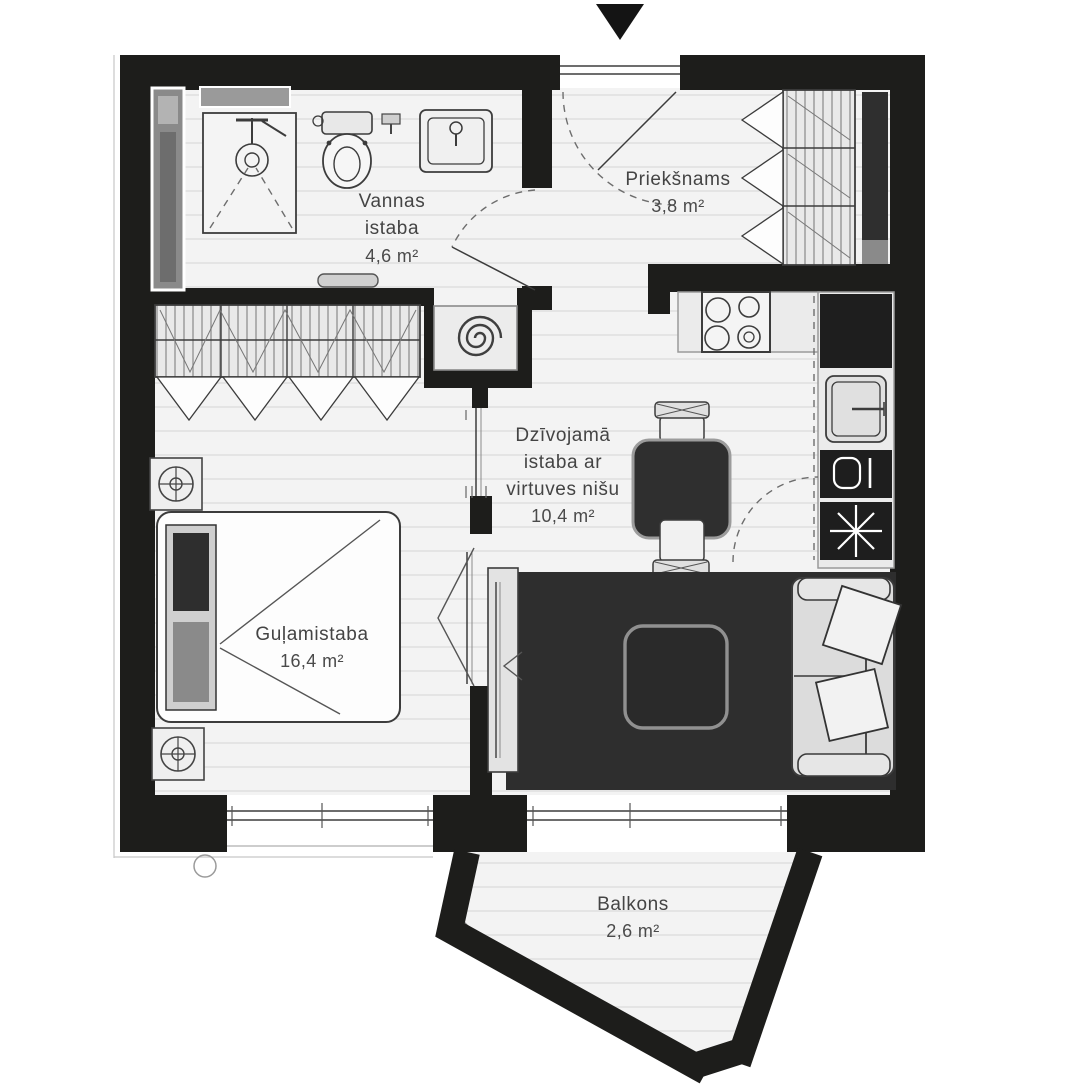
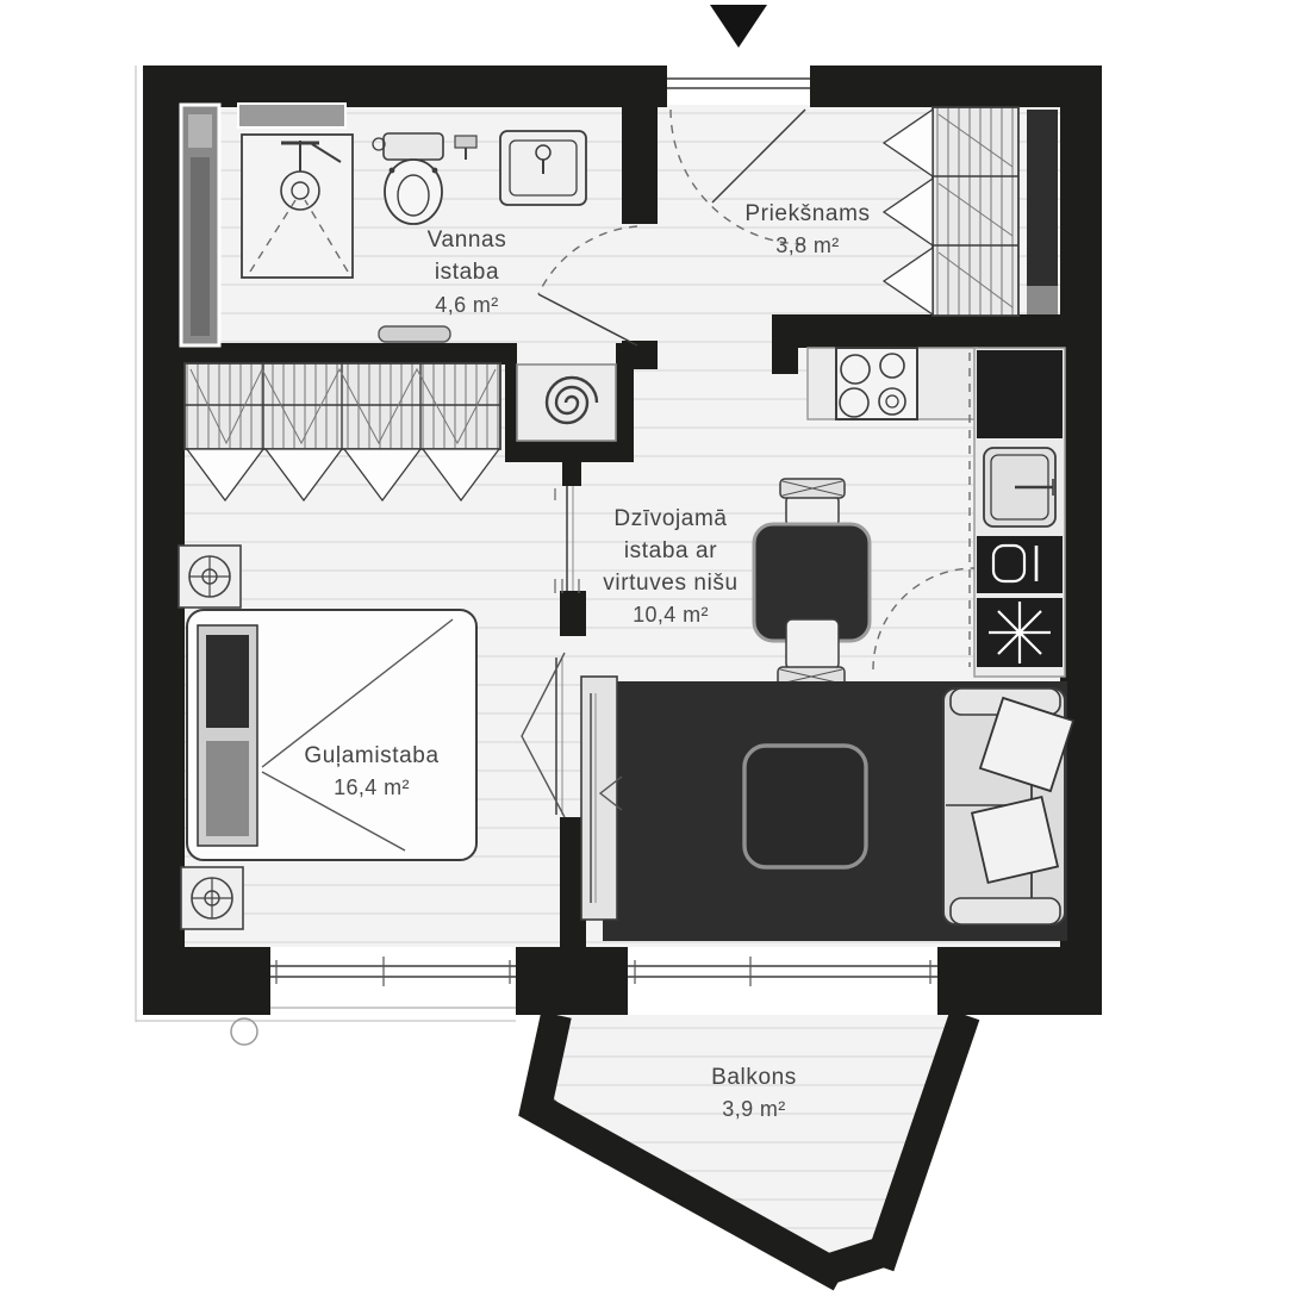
  Vannas
  istaba
  4,6 m²
  Priekšnams
  3,8 m²
  Dzīvojamā
  istaba ar
  virtuves nišu
  10,4 m²
  Guļamistaba
  16,4 m²
  Balkons
- 2,6 m²
+ 3,9 m²
